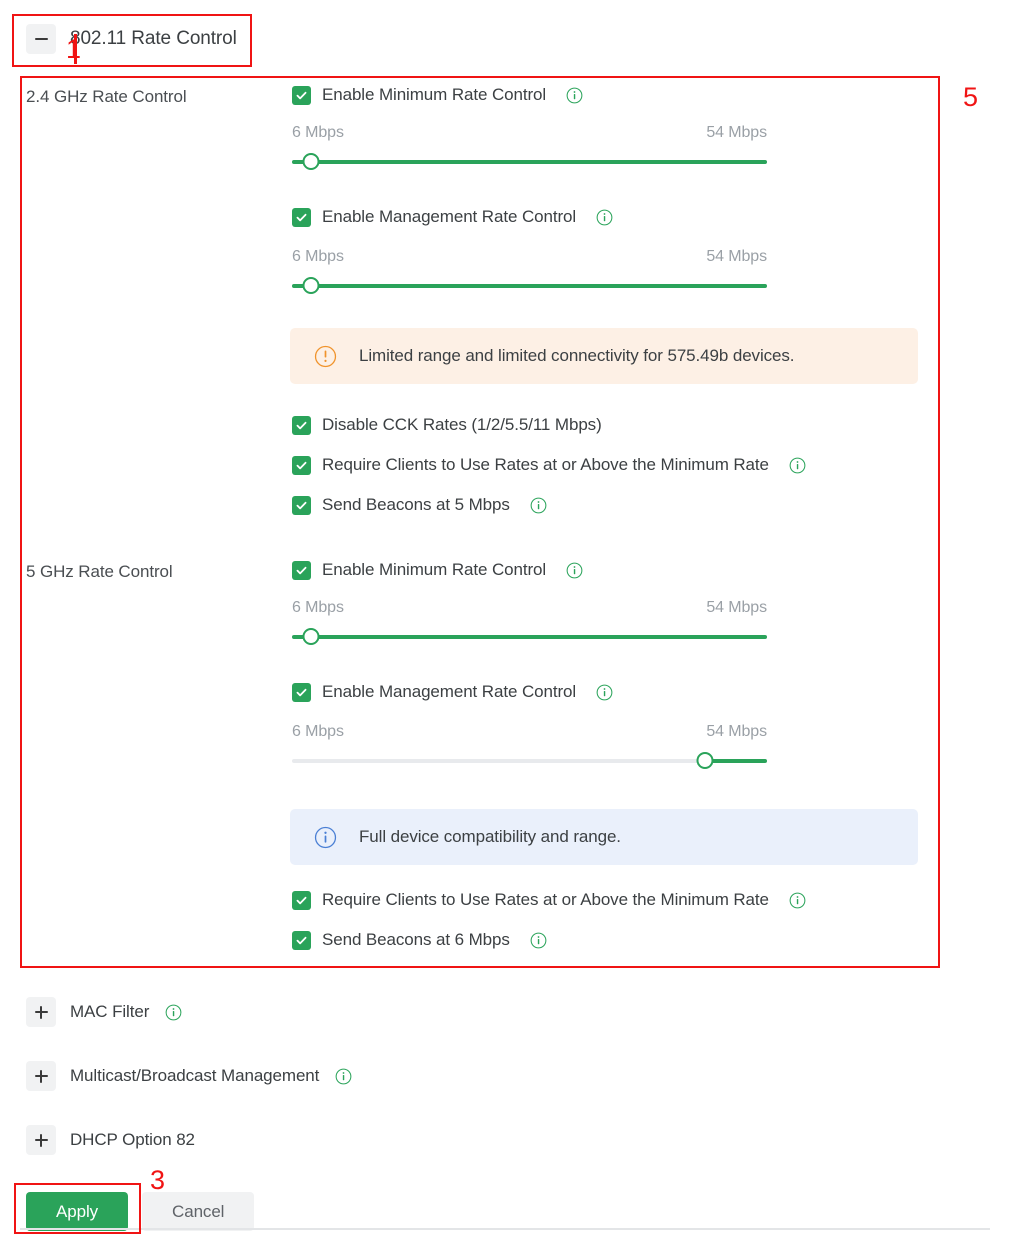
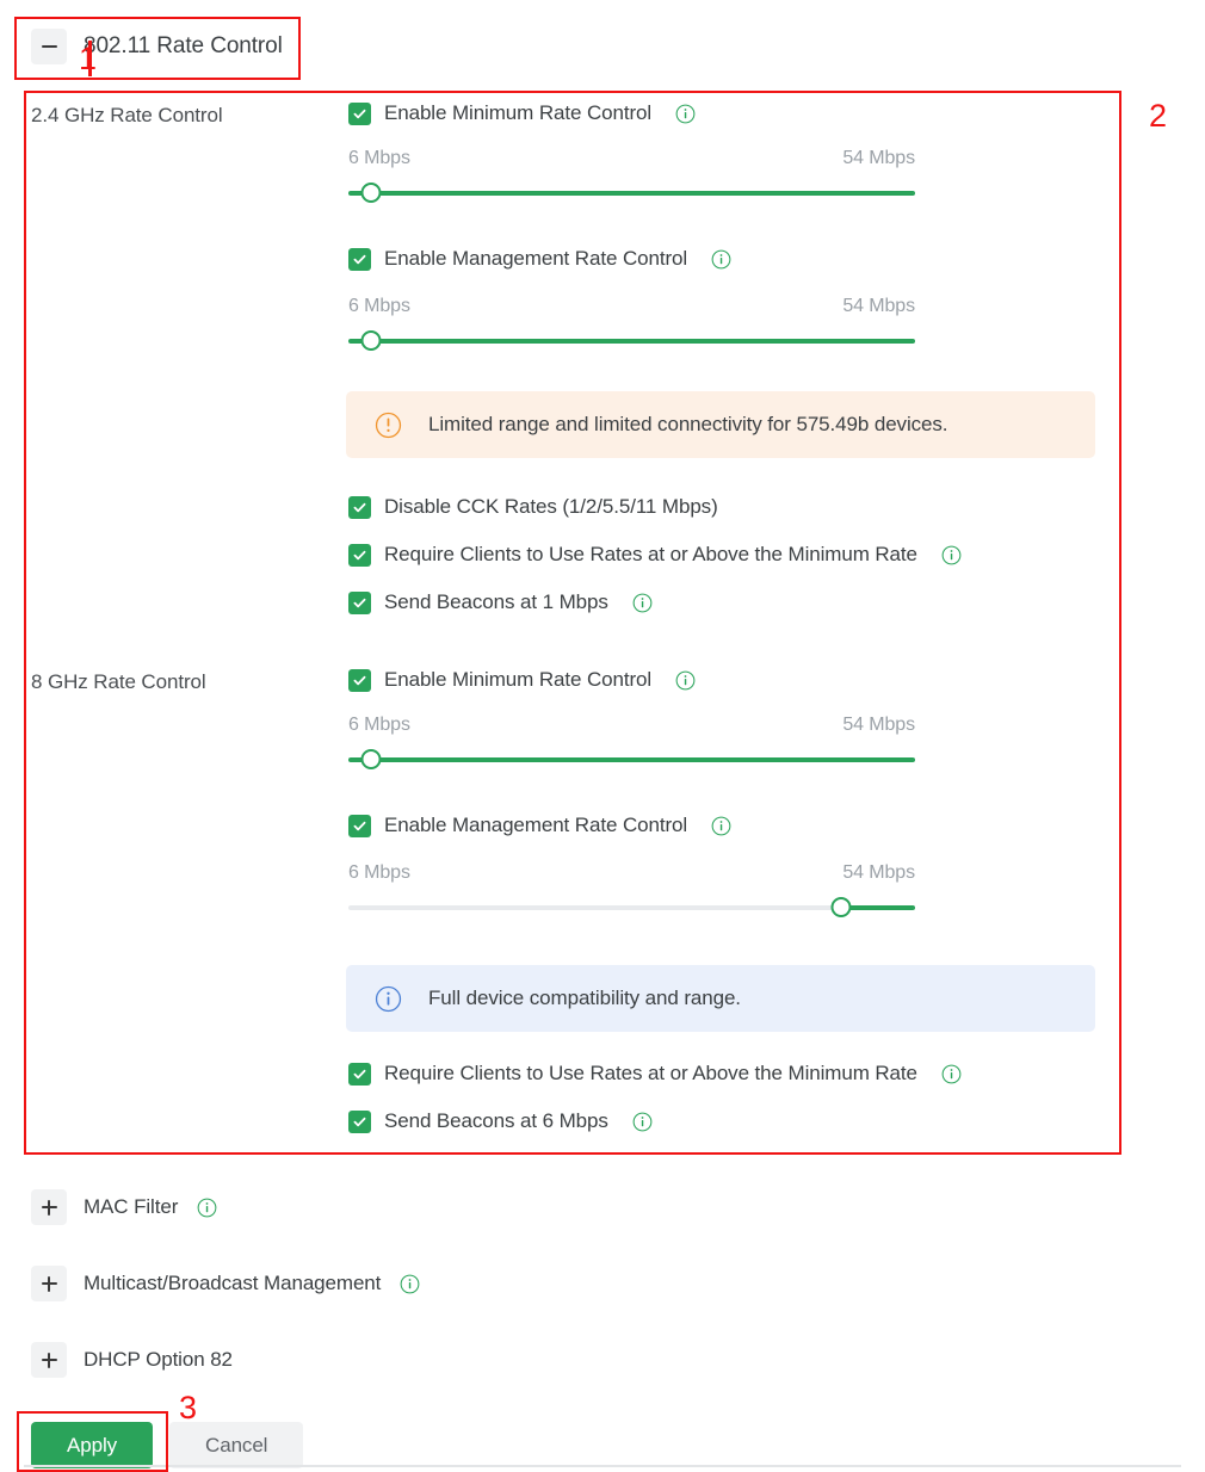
  02.11 Rate Control
  2.4 GHz Rate Control
  Enable Minimum Rate Control
  6 Mbps
  54 Mbps
  Enable Management Rate Control
  6 Mbps
  54 Mbps
  Limited range and limited connectivity for 575.49b devices.
  Disable CCK Rates (1/2/5.5/11 Mbps)
  Require Clients to Use Rates at or Above the Minimum Rate
- Send Beacons at 5 Mbps
+ Send Beacons at 1 Mbps
- 5 GHz Rate Control
+ 8 GHz Rate Control
  Enable Minimum Rate Control
  6 Mbps
  54 Mbps
  Enable Management Rate Control
  6 Mbps
  54 Mbps
  Full device compatibility and range.
  Require Clients to Use Rates at or Above the Minimum Rate
  Send Beacons at 6 Mbps
  MAC Filter
  Multicast/Broadcast Management
  DHCP Option 82
  Apply
  Cancel
  1
- 5
+ 2
  3
